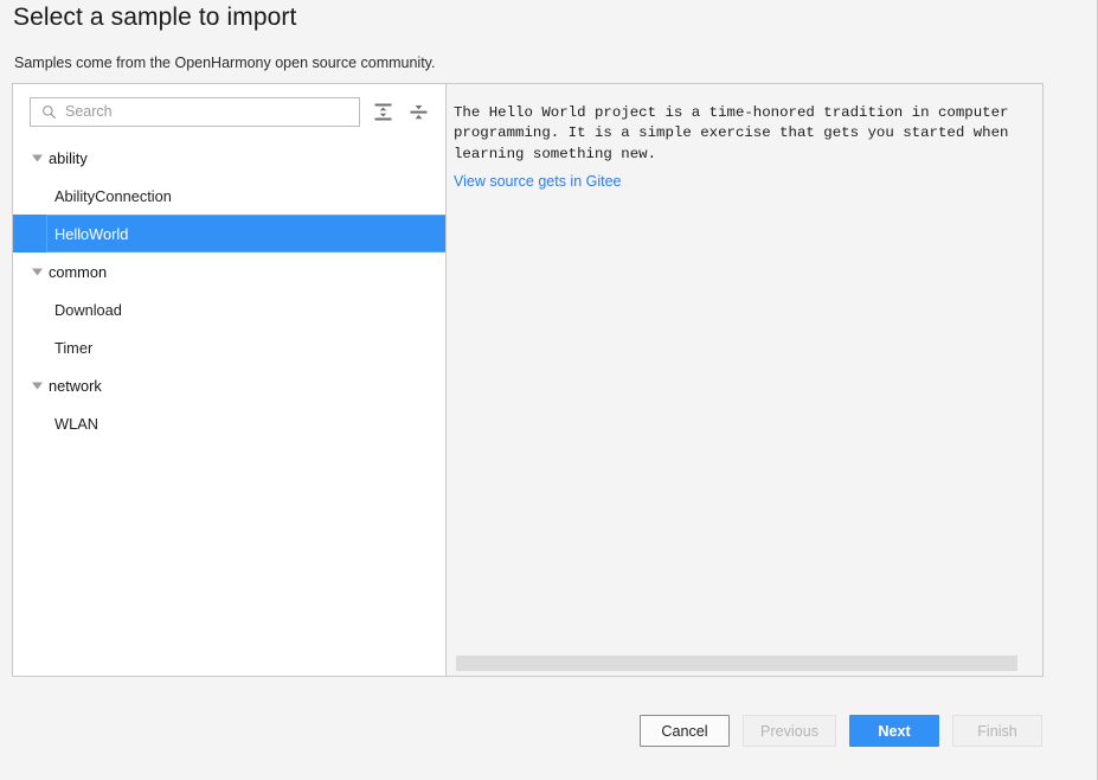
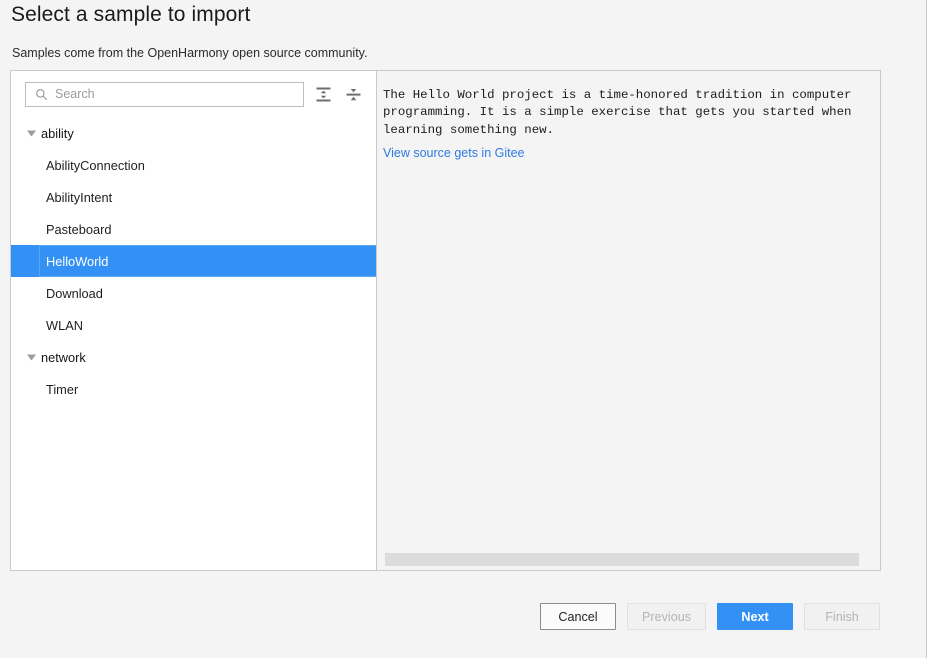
  Select a sample to import
  Samples come from the OpenHarmony open source community.
  Search
  ability
  AbilityConnection
+ AbilityIntent
+ Pasteboard
  HelloWorld
- common
  Download
- Timer
+ WLAN
  network
- WLAN
+ Timer
  The Hello World project is a time-honored tradition in computer
  programming. It is a simple exercise that gets you started when
  learning something new.
  View source gets in Gitee
  Cancel
  Previous
  Next
  Finish
